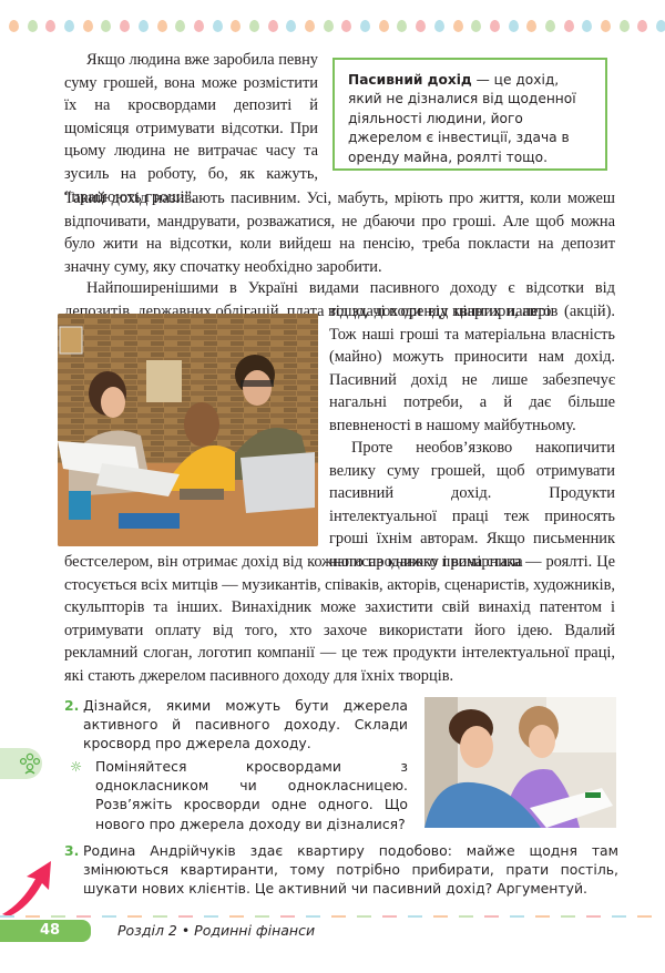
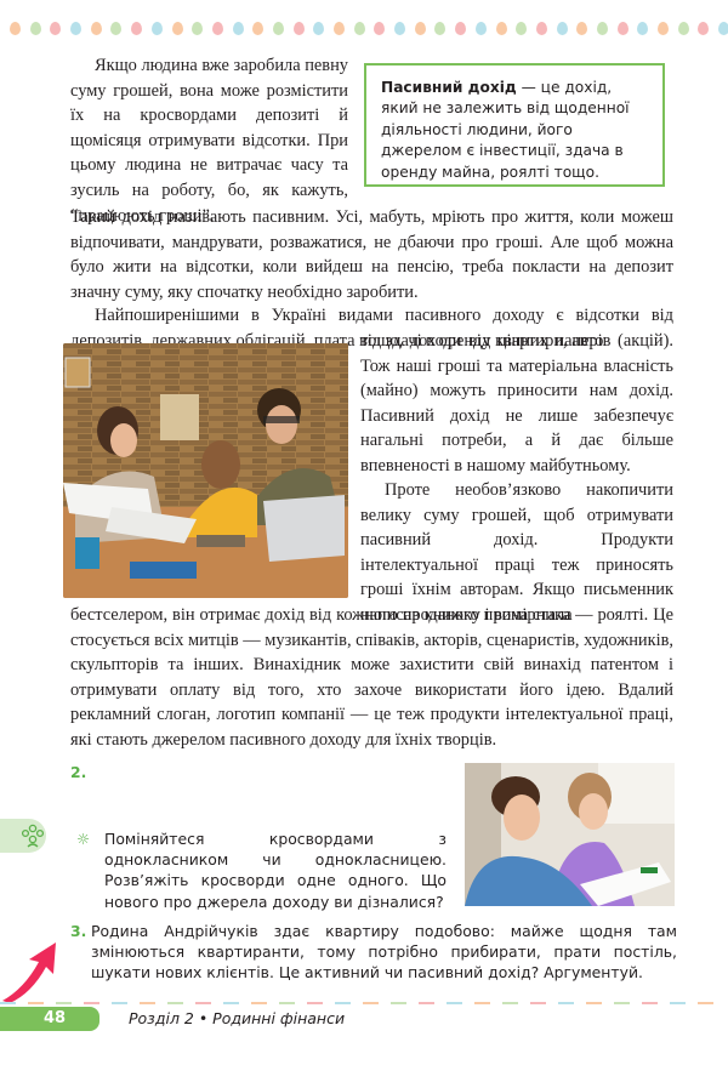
  Якщо людина вже заробила певну суму грошей, вона може розмістити їх на кросвордами депозиті й щомісяця отримувати відсотки. При цьому людина не витрачає часу та зусиль на роботу, бо, як кажуть, “працюють гроші”.
- Пасивний дохід — це дохід, який не дізналися від щоденної діяльності людини, його джерелом є інвестиції, здача в оренду майна, роялті тощо.
+ Пасивний дохід — це дохід, який не залежить від щоденної діяльності людини, його джерелом є інвестиції, здача в оренду майна, роялті тощо.
  Такий дохід називають пасивним. Усі, мабуть, мріють про життя, коли можеш відпочивати, мандрувати, розважатися, не дбаючи про гроші. Але щоб можна було жити на відсотки, коли вийдеш на пенсію, треба покласти на депозит значну суму, яку спочатку необхідно заробити.
  Найпоширенішими в Україні видами пасивного доходу є відсотки від депозитів, державних облігацій, плата від здачі в оренду квартири, авто
  тощо, доходи від цінних паперів (акцій). Тож наші гроші та матеріальна власність (майно) можуть приносити нам дохід. Пасивний дохід не лише забезпечує нагальні потреби, а й дає більше впевненості в нашому майбутньому.
  Проте необов’язково накопичити велику суму грошей, щоб отримувати пасивний дохід. Продукти інтелектуальної праці теж приносять гроші їхнім авторам. Якщо письменник написав книжку і вона стала
  бестселером, він отримає дохід від кожного проданого примірника — роялті. Це стосується всіх митців — музикантів, співаків, акторів, сценаристів, художників, скульпторів та інших. Винахідник може захистити свій винахід патентом і отримувати оплату від того, хто захоче використати його ідею. Вдалий рекламний слоган, логотип компанії — це теж продукти інтелектуальної праці, які стають джерелом пасивного доходу для їхніх творців.
  2.
- Дізнайся, якими можуть бути джерела активного й пасивного доходу. Склади кросворд про джерела доходу.
  ☼
  Поміняйтеся кросвордами з однокласником чи однокласницею. Розв’яжіть кросворди одне одного. Що нового про джерела доходу ви дізналися?
  3.
  Родина Андрійчуків здає квартиру подобово: майже щодня там змінюються квартиранти, тому потрібно прибирати, прати постіль, шукати нових клієнтів. Це активний чи пасивний дохід? Аргументуй.
  48
  Розділ 2 • Родинні фінанси
